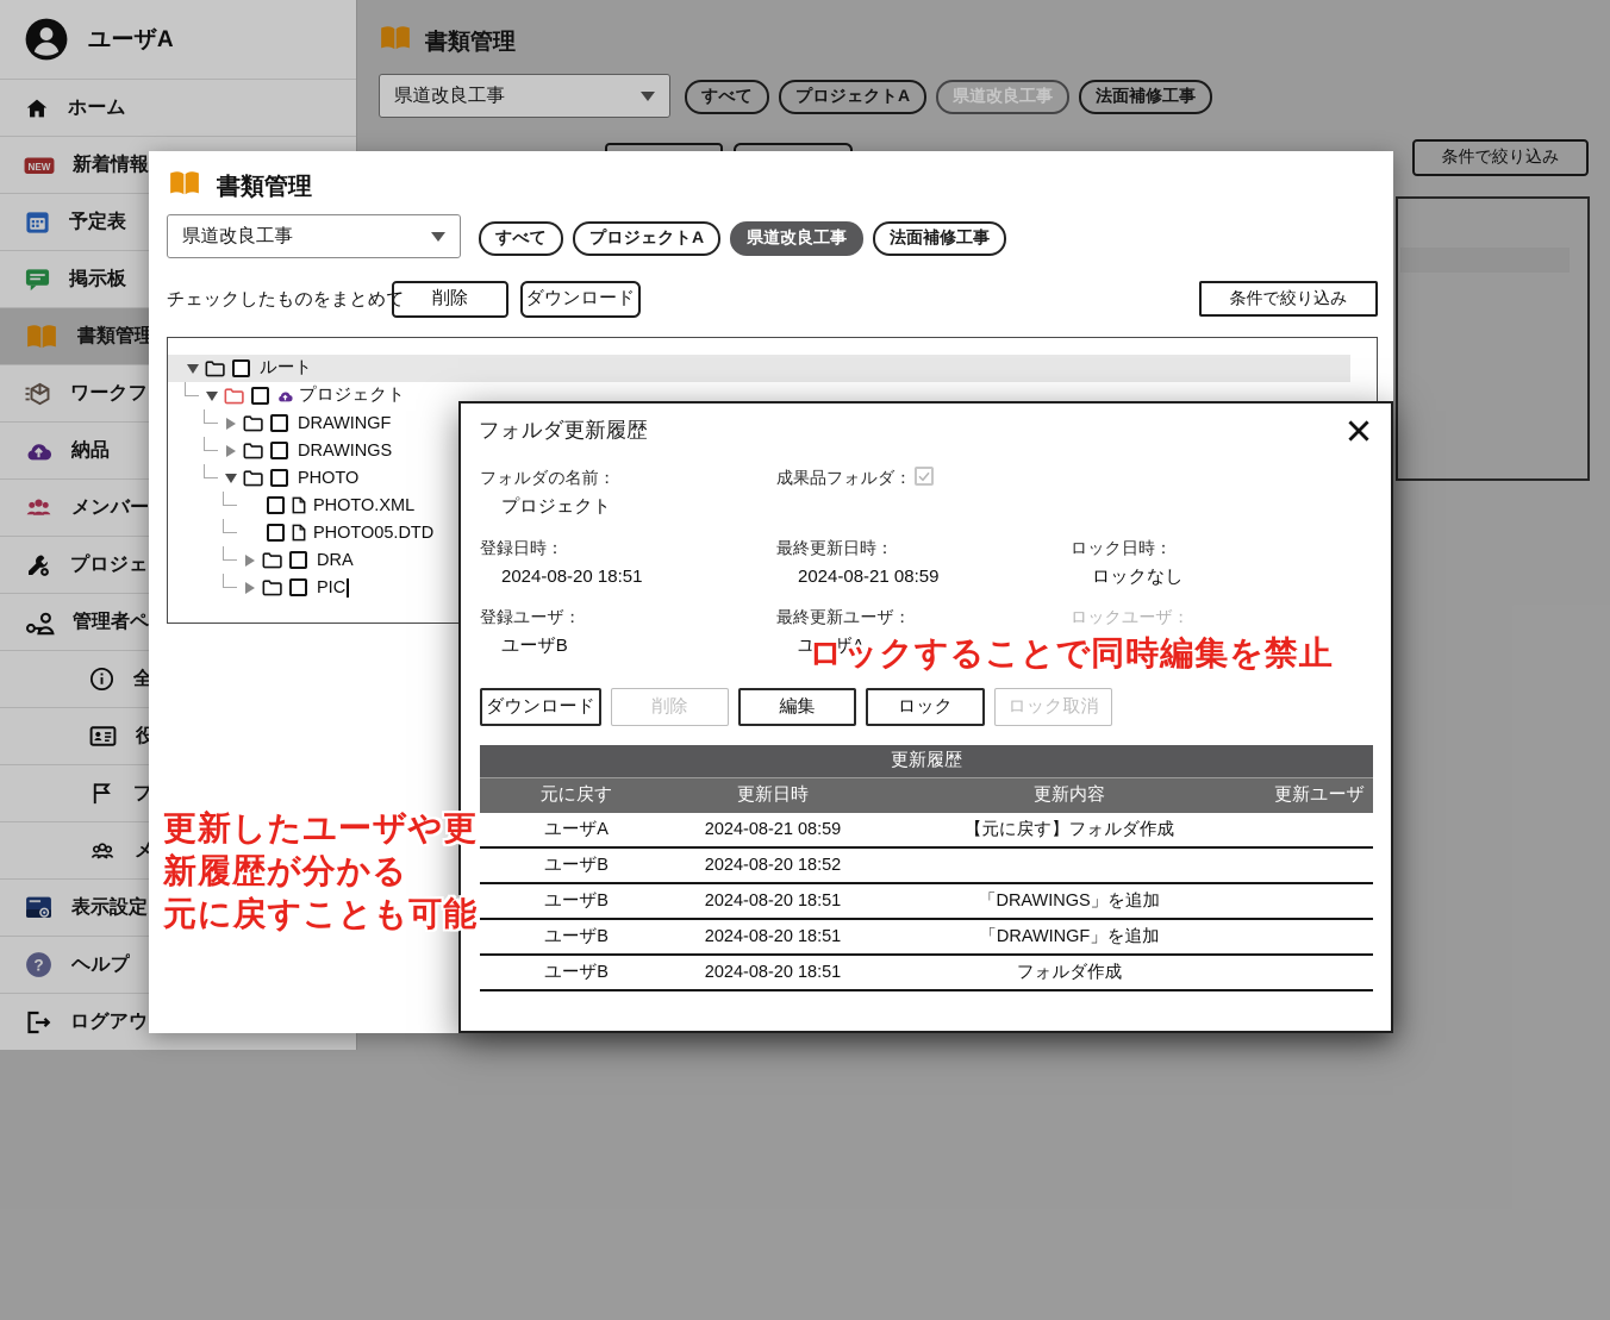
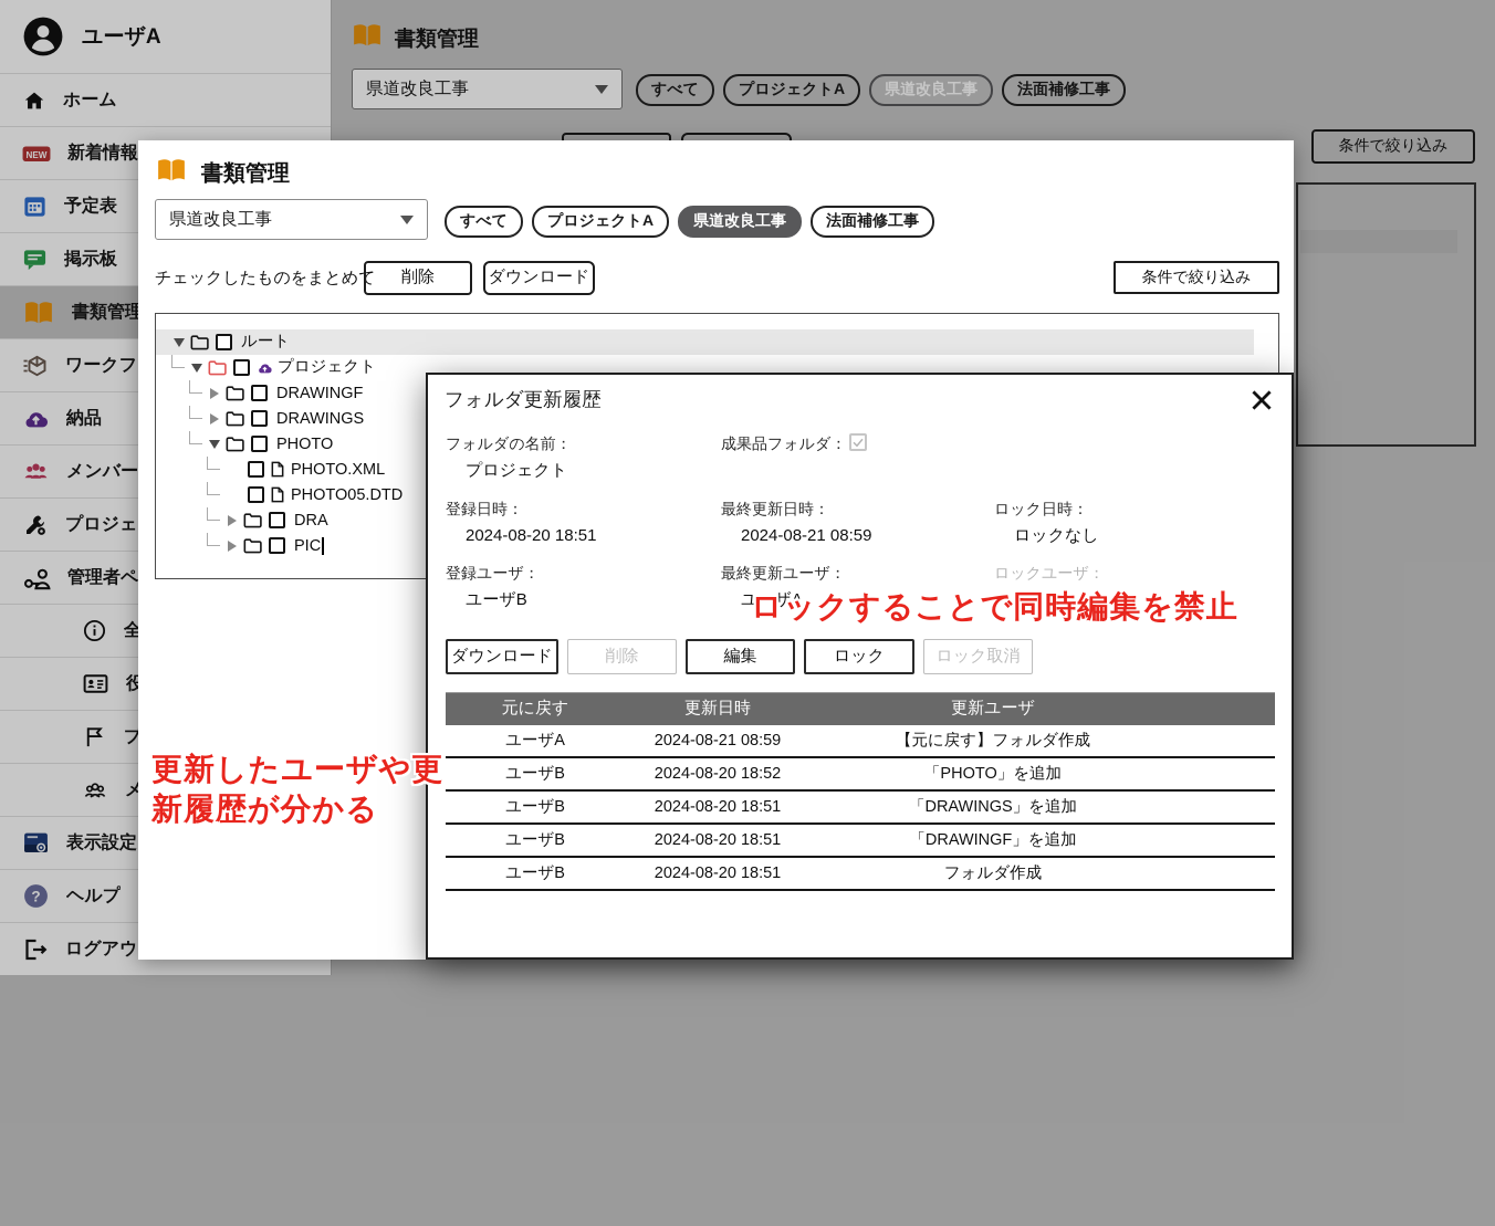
  ユーザA
  ホーム
  NEW
  新着情報
  予定表
  掲示板
  書類管理
  ワークフ
  納品
  メンバー
  プロジェ
  管理者ペ
  全
  役
  プ
  メ
  表示設定
  ?
  ヘルプ
  ログアウ
  書類管理
  県道改良工事
  すべて
  プロジェクトA
  県道改良工事
  法面補修工事
  条件で絞り込み
  書類管理
  県道改良工事
  すべて
  プロジェクトA
  県道改良工事
  法面補修工事
  チェックしたものをまとめて
  削除
  ダウンロード
  条件で絞り込み
  ルート
  プロジェクト
  DRAWINGF
  DRAWINGS
  PHOTO
  PHOTO.XML
  PHOTO05.DTD
  DRA
  PIC
  フォルダ更新履歴
  フォルダの名前：
  プロジェクト
  成果品フォルダ：
  登録日時：
  2024-08-20 18:51
  最終更新日時：
  2024-08-21 08:59
  ロック日時：
  ロックなし
  登録ユーザ：
  ユーザB
  最終更新ユーザ：
  ユーザA
  ロックユーザ：
  ダウンロード
  削除
  編集
  ロック
  ロック取消
- 更新履歴
  元に戻す
  更新日時
- 更新内容
  更新ユーザ
  ユーザA
  2024-08-21 08:59
  【元に戻す】フォルダ作成
  ユーザB
  2024-08-20 18:52
+ 「PHOTO」を追加
  ユーザB
  2024-08-20 18:51
  「DRAWINGS」を追加
  ユーザB
  2024-08-20 18:51
  「DRAWINGF」を追加
  ユーザB
  2024-08-20 18:51
  フォルダ作成
  更新したユーザや更
  新履歴が分かる
- 元に戻すことも可能
  ロックすることで同時編集を禁止
